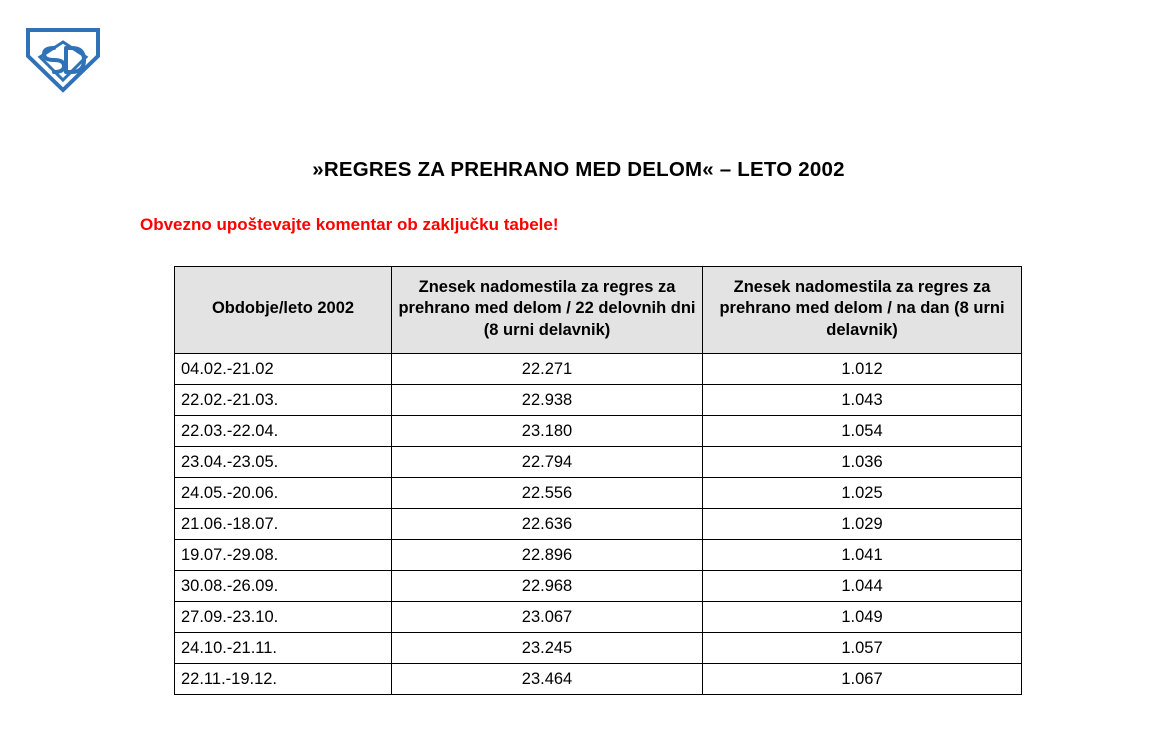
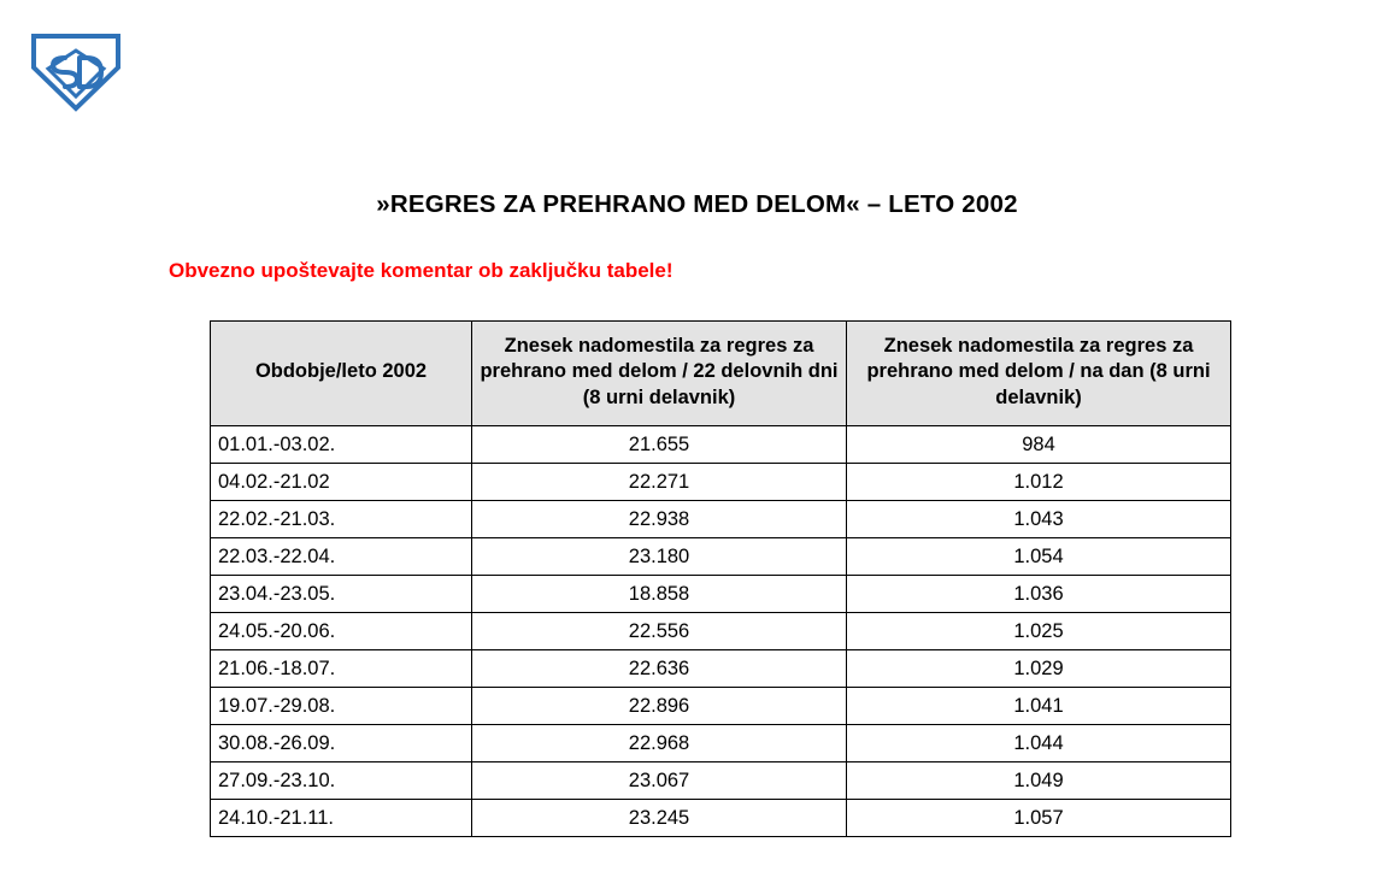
  »REGRES ZA PREHRANO MED DELOM« – LETO 2002
  Obvezno upoštevajte komentar ob zaključku tabele!
  Obdobje/leto 2002	Znesek nadomestila za regres za prehrano med delom / 22 delovnih dni (8 urni delavnik)	Znesek nadomestila za regres za prehrano med delom / na dan (8 urni delavnik)
+ 01.01.-03.02.	21.655	984
  04.02.-21.02	22.271	1.012
  22.02.-21.03.	22.938	1.043
  22.03.-22.04.	23.180	1.054
- 23.04.-23.05.	22.794	1.036
+ 23.04.-23.05.	18.858	1.036
  24.05.-20.06.	22.556	1.025
  21.06.-18.07.	22.636	1.029
  19.07.-29.08.	22.896	1.041
  30.08.-26.09.	22.968	1.044
  27.09.-23.10.	23.067	1.049
  24.10.-21.11.	23.245	1.057
- 22.11.-19.12.	23.464	1.067
